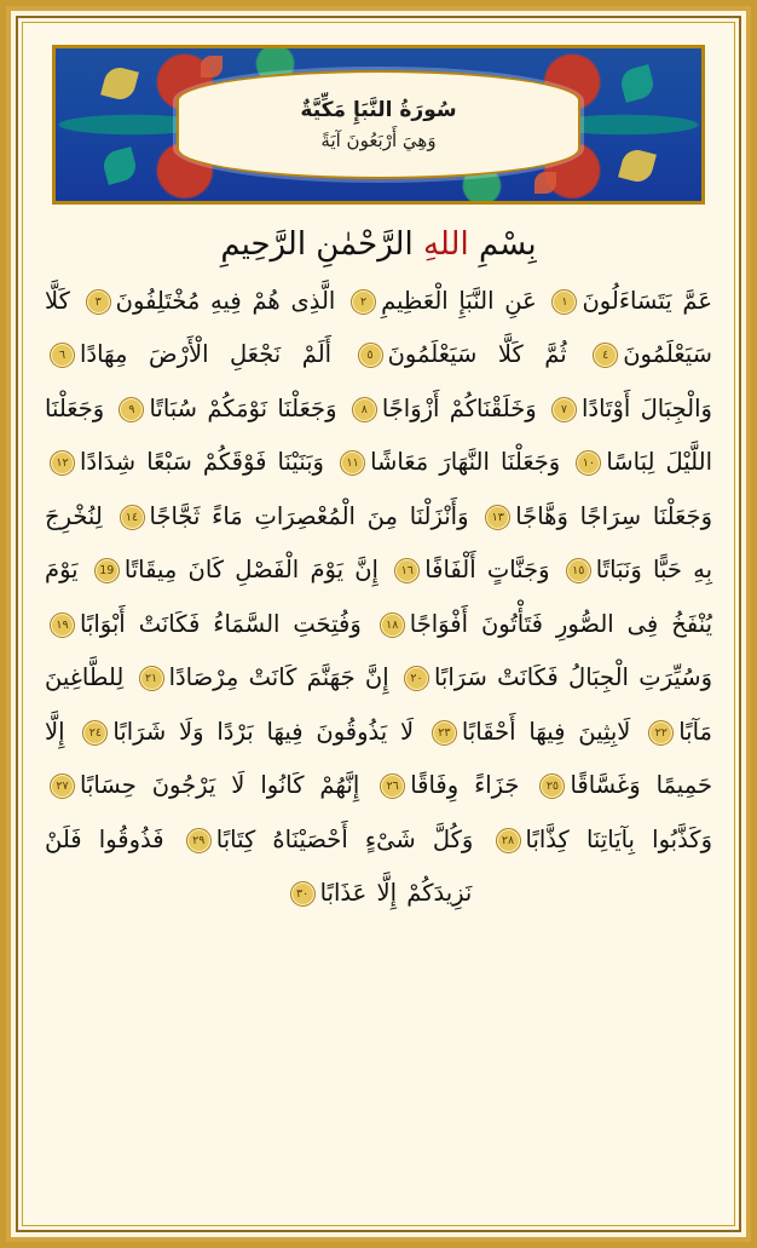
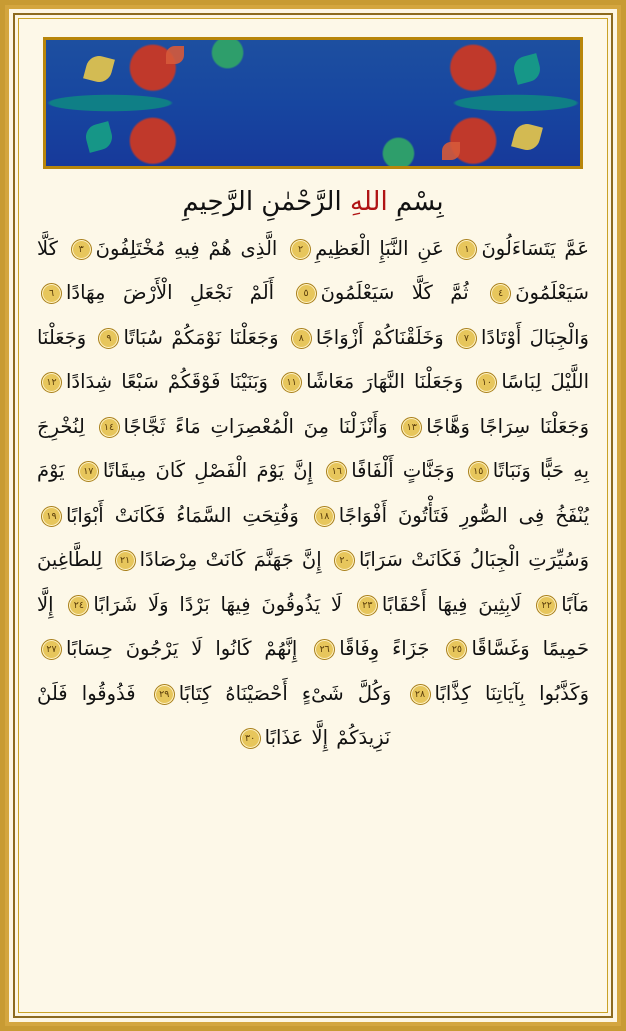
- سُورَةُ النَّبَإِ مَكِّيَّةٌ
- وَهِيَ أَرْبَعُونَ آيَةً
  بِسْمِ اللهِ الرَّحْمٰنِ الرَّحِيمِ
- عَمَّ يَتَسَاءَلُونَ١ عَنِ النَّبَإِ الْعَظِيمِ٢ الَّذِى هُمْ فِيهِ مُخْتَلِفُونَ٣ كَلَّا سَيَعْلَمُونَ٤ ثُمَّ كَلَّا سَيَعْلَمُونَ٥ أَلَمْ نَجْعَلِ الْأَرْضَ مِهَادًا٦ وَالْجِبَالَ أَوْتَادًا٧ وَخَلَقْنَاكُمْ أَزْوَاجًا٨ وَجَعَلْنَا نَوْمَكُمْ سُبَاتًا٩ وَجَعَلْنَا اللَّيْلَ لِبَاسًا١٠ وَجَعَلْنَا النَّهَارَ مَعَاشًا١١ وَبَنَيْنَا فَوْقَكُمْ سَبْعًا شِدَادًا١٢ وَجَعَلْنَا سِرَاجًا وَهَّاجًا١٣ وَأَنْزَلْنَا مِنَ الْمُعْصِرَاتِ مَاءً ثَجَّاجًا١٤ لِنُخْرِجَ بِهِ حَبًّا وَنَبَاتًا١٥ وَجَنَّاتٍ أَلْفَافًا١٦ إِنَّ يَوْمَ الْفَصْلِ كَانَ مِيقَاتًا19 يَوْمَ يُنْفَخُ فِى الصُّورِ فَتَأْتُونَ أَفْوَاجًا١٨ وَفُتِحَتِ السَّمَاءُ فَكَانَتْ أَبْوَابًا١٩ وَسُيِّرَتِ الْجِبَالُ فَكَانَتْ سَرَابًا٢٠ إِنَّ جَهَنَّمَ كَانَتْ مِرْصَادًا٢١ لِلطَّاغِينَ مَآبًا٢٢ لَابِثِينَ فِيهَا أَحْقَابًا٢٣ لَا يَذُوقُونَ فِيهَا بَرْدًا وَلَا شَرَابًا٢٤ إِلَّا حَمِيمًا وَغَسَّاقًا٢٥ جَزَاءً وِفَاقًا٢٦ إِنَّهُمْ كَانُوا لَا يَرْجُونَ حِسَابًا٢٧ وَكَذَّبُوا بِآيَاتِنَا كِذَّابًا٢٨ وَكُلَّ شَىْءٍ أَحْصَيْنَاهُ كِتَابًا٢٩ فَذُوقُوا فَلَنْ نَزِيدَكُمْ إِلَّا عَذَابًا٣٠
+ عَمَّ يَتَسَاءَلُونَ١ عَنِ النَّبَإِ الْعَظِيمِ٢ الَّذِى هُمْ فِيهِ مُخْتَلِفُونَ٣ كَلَّا سَيَعْلَمُونَ٤ ثُمَّ كَلَّا سَيَعْلَمُونَ٥ أَلَمْ نَجْعَلِ الْأَرْضَ مِهَادًا٦ وَالْجِبَالَ أَوْتَادًا٧ وَخَلَقْنَاكُمْ أَزْوَاجًا٨ وَجَعَلْنَا نَوْمَكُمْ سُبَاتًا٩ وَجَعَلْنَا اللَّيْلَ لِبَاسًا١٠ وَجَعَلْنَا النَّهَارَ مَعَاشًا١١ وَبَنَيْنَا فَوْقَكُمْ سَبْعًا شِدَادًا١٢ وَجَعَلْنَا سِرَاجًا وَهَّاجًا١٣ وَأَنْزَلْنَا مِنَ الْمُعْصِرَاتِ مَاءً ثَجَّاجًا١٤ لِنُخْرِجَ بِهِ حَبًّا وَنَبَاتًا١٥ وَجَنَّاتٍ أَلْفَافًا١٦ إِنَّ يَوْمَ الْفَصْلِ كَانَ مِيقَاتًا١٧ يَوْمَ يُنْفَخُ فِى الصُّورِ فَتَأْتُونَ أَفْوَاجًا١٨ وَفُتِحَتِ السَّمَاءُ فَكَانَتْ أَبْوَابًا١٩ وَسُيِّرَتِ الْجِبَالُ فَكَانَتْ سَرَابًا٢٠ إِنَّ جَهَنَّمَ كَانَتْ مِرْصَادًا٢١ لِلطَّاغِينَ مَآبًا٢٢ لَابِثِينَ فِيهَا أَحْقَابًا٢٣ لَا يَذُوقُونَ فِيهَا بَرْدًا وَلَا شَرَابًا٢٤ إِلَّا حَمِيمًا وَغَسَّاقًا٢٥ جَزَاءً وِفَاقًا٢٦ إِنَّهُمْ كَانُوا لَا يَرْجُونَ حِسَابًا٢٧ وَكَذَّبُوا بِآيَاتِنَا كِذَّابًا٢٨ وَكُلَّ شَىْءٍ أَحْصَيْنَاهُ كِتَابًا٢٩ فَذُوقُوا فَلَنْ نَزِيدَكُمْ إِلَّا عَذَابًا٣٠
